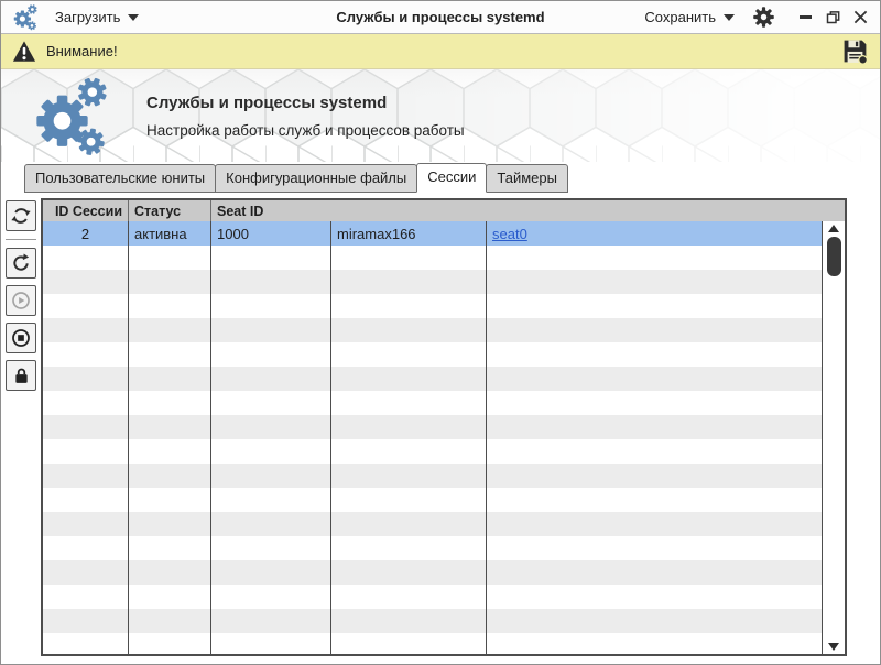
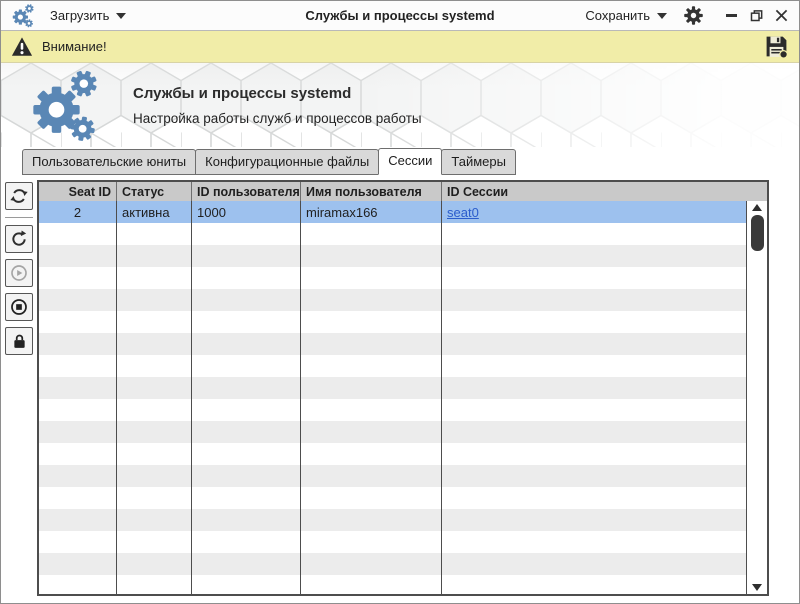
  Загрузить
  Службы и процессы systemd
  Сохранить
  Внимание!
  Службы и процессы systemd
  Настройка работы служб и процессов работы
  Пользовательские юниты
  Конфигурационные файлы
  Сессии
  Таймеры
- ID Сессии
+ Seat ID
  Статус
+ ID пользователя
+ Имя пользователя
- Seat ID
+ ID Сессии
  2
  активна
  1000
  miramax166
  seat0
